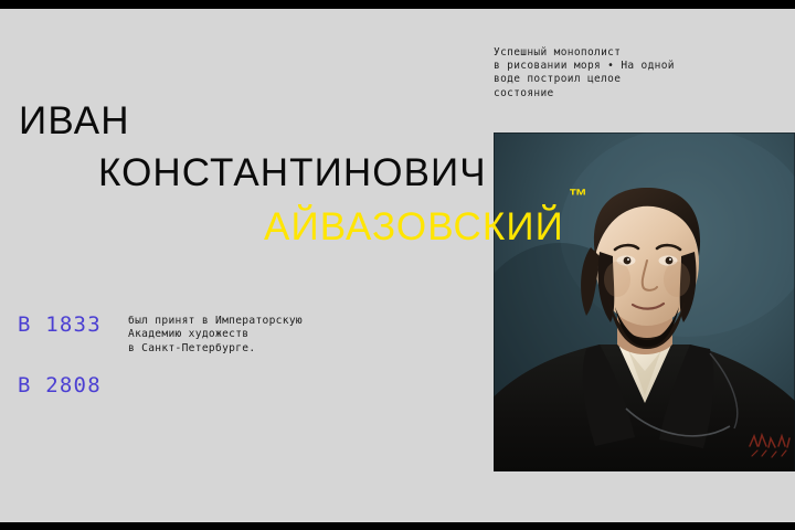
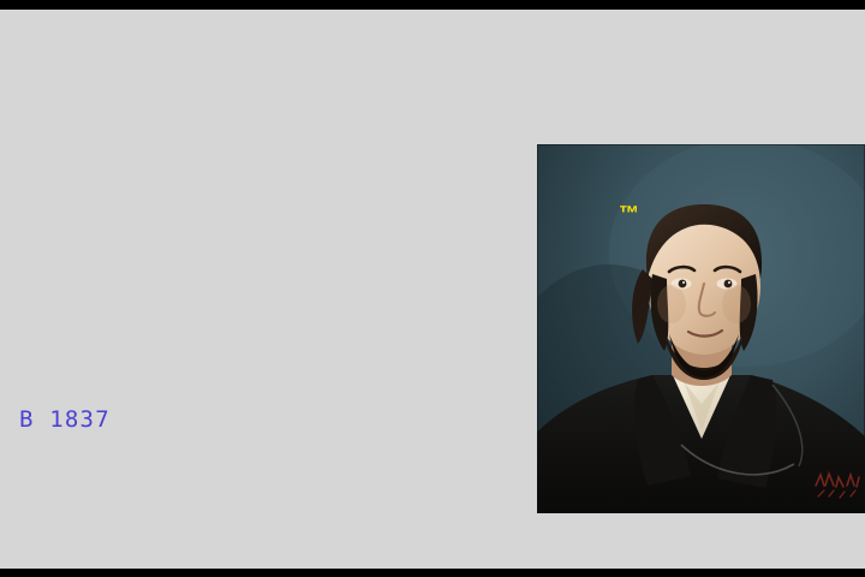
- Успешный монополист
- в рисовании моря • На одной
- воде построил целое
- состояние
- ИВАН
- КОНСТАНТИНОВИЧ
- АЙВАЗОВСКИЙ
  ™
- В 1833
- был принят в Императорскую
- Академию художеств
- в Санкт-Петербурге.
- В 2808
+ В 1837
